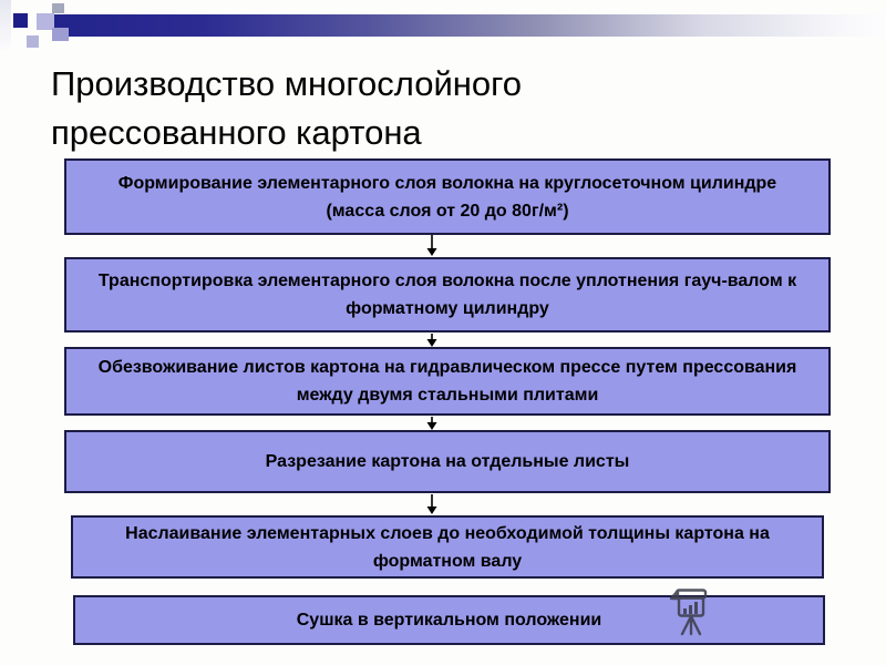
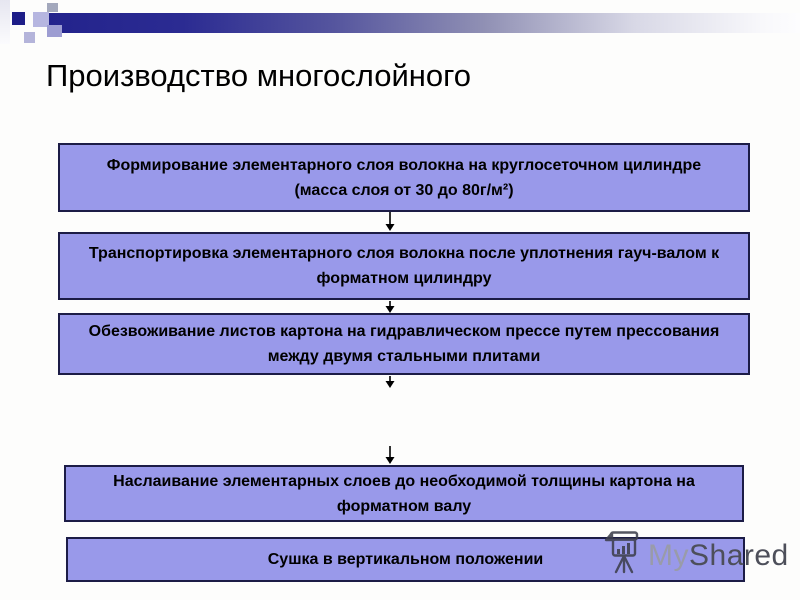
  Производство многослойного
- прессованного картона
- Формирование элементарного слоя волокна на круглосеточном цилиндре (масса слоя от 20 до 80г/м²)
+ Формирование элементарного слоя волокна на круглосеточном цилиндре (масса слоя от 30 до 80г/м²)
- Транспортировка элементарного слоя волокна после уплотнения гауч-валом к форматному цилиндру
+ Транспортировка элементарного слоя волокна после уплотнения гауч-валом к форматном цилиндру
  Обезвоживание листов картона на гидравлическом прессе путем прессования между двумя стальными плитами
- Разрезание картона на отдельные листы
  Наслаивание элементарных слоев до необходимой толщины картона на форматном валу
  Сушка в вертикальном положении
+ MyShared
